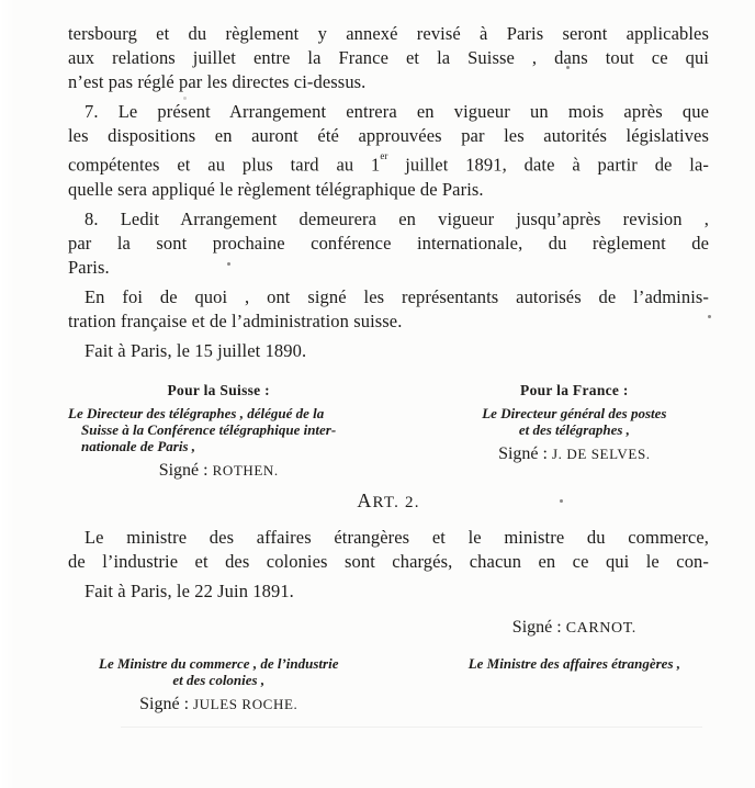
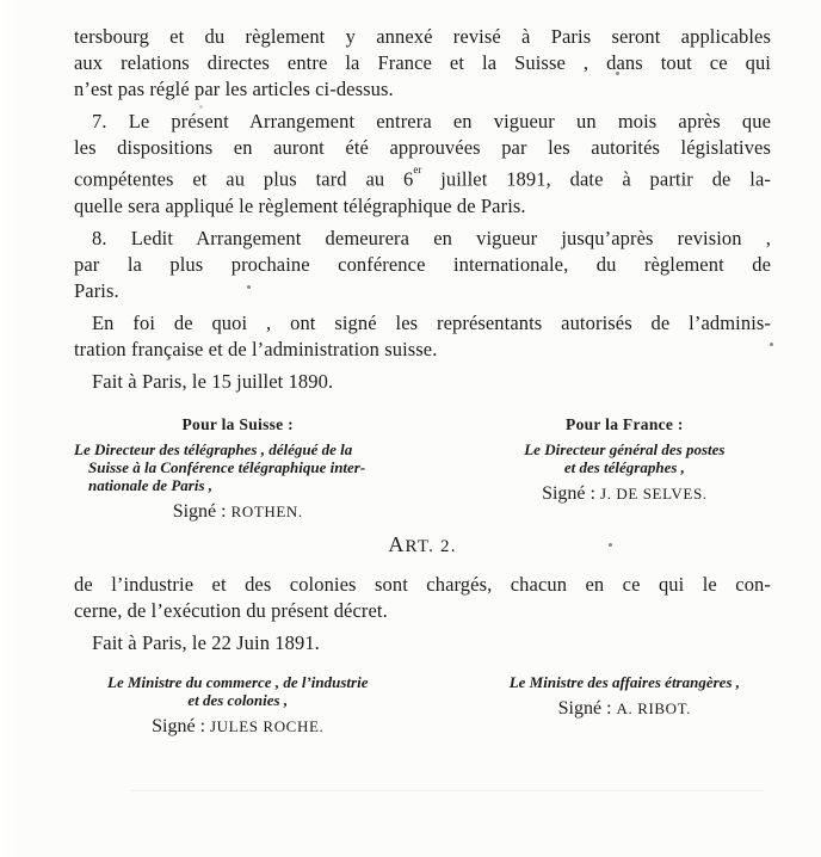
  tersbourg et du règlement y annexé revisé à Paris seront applicables
- aux relations juillet entre la France et la Suisse , dans tout ce qui
+ aux relations directes entre la France et la Suisse , dans tout ce qui
- n’est pas réglé par les directes ci-dessus.
+ n’est pas réglé par les articles ci-dessus.
  7. Le présent Arrangement entrera en vigueur un mois après que
  les dispositions en auront été approuvées par les autorités législatives
- compétentes et au plus tard au 1er juillet 1891, date à partir de la-
+ compétentes et au plus tard au 6er juillet 1891, date à partir de la-
  quelle sera appliqué le règlement télégraphique de Paris.
  8. Ledit Arrangement demeurera en vigueur jusqu’après revision ,
- par la sont prochaine conférence internationale, du règlement de
+ par la plus prochaine conférence internationale, du règlement de
  Paris.
  En foi de quoi , ont signé les représentants autorisés de l’adminis-
  tration française et de l’administration suisse.
  Fait à Paris, le 15 juillet 1890.
  Pour la Suisse :
  Le Directeur des télégraphes , délégué de la
  Suisse à la Conférence télégraphique inter-
  nationale de Paris ,
  Signé : ROTHEN.
  Pour la France :
  Le Directeur général des postes
  et des télégraphes ,
  Signé : J. DE SELVES.
  ART. 2.
- Le ministre des affaires étrangères et le ministre du commerce,
  de l’industrie et des colonies sont chargés, chacun en ce qui le con-
+ cerne, de l’exécution du présent décret.
  Fait à Paris, le 22 Juin 1891.
- Signé : CARNOT.
  Le Ministre du commerce , de l’industrie
  et des colonies ,
  Signé : JULES ROCHE.
  Le Ministre des affaires étrangères ,
+ Signé : A. RIBOT.
